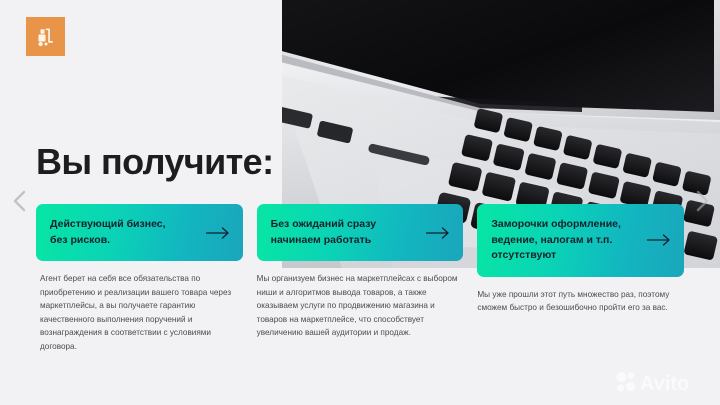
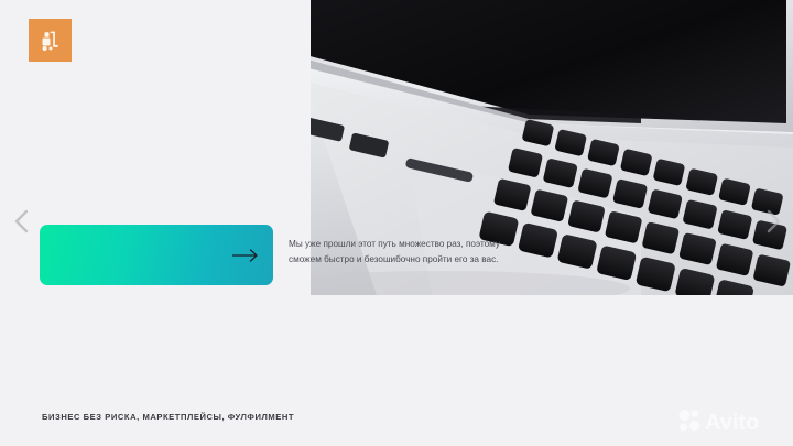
- Вы получите:
- Действующий бизнес,
- без рисков.
- Агент берет на себя все обязательства по приобретению и реализации вашего товара через маркетплейсы, а вы получаете гарантию качественного выполнения поручений и вознаграждения в соответствии с условиями договора.
- Без ожиданий сразу
- начинаем работать
- Мы организуем бизнес на маркетплейсах с выбором ниши и алгоритмов вывода товаров, а также оказываем услуги по продвижению магазина и товаров на маркетплейсе, что способствует увеличению вашей аудитории и продаж.
- Заморочки оформление,
- ведение, налогам и т.п.
- отсутствуют
  Мы уже прошли этот путь множество раз, поэтому сможем быстро и безошибочно пройти его за вас.
+ БИЗНЕС БЕЗ РИСКА, МАРКЕТПЛЕЙСЫ, ФУЛФИЛМЕНТ
